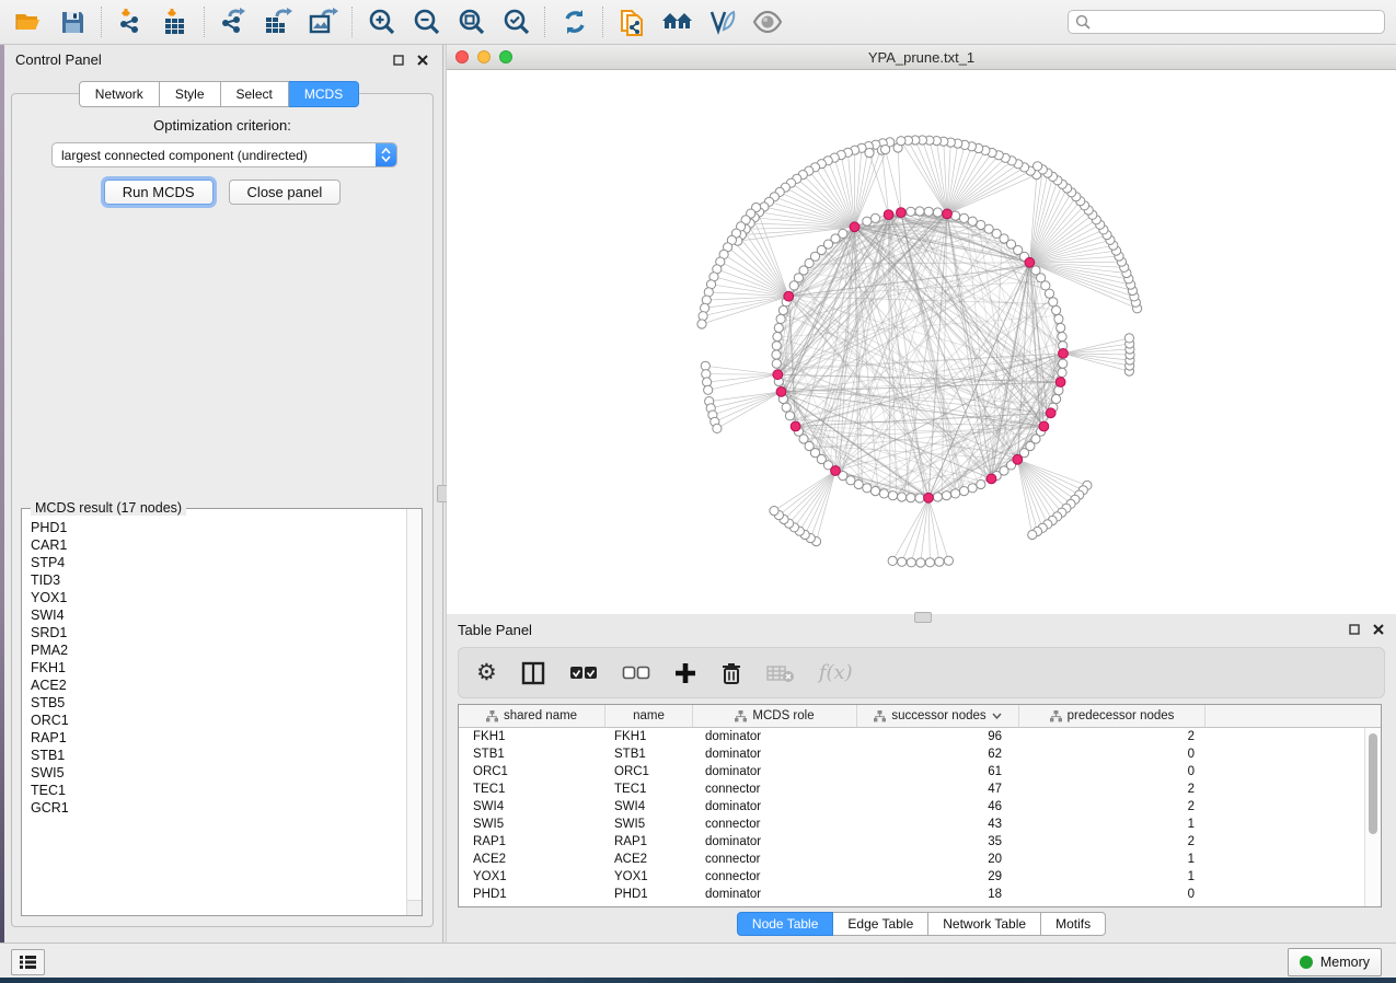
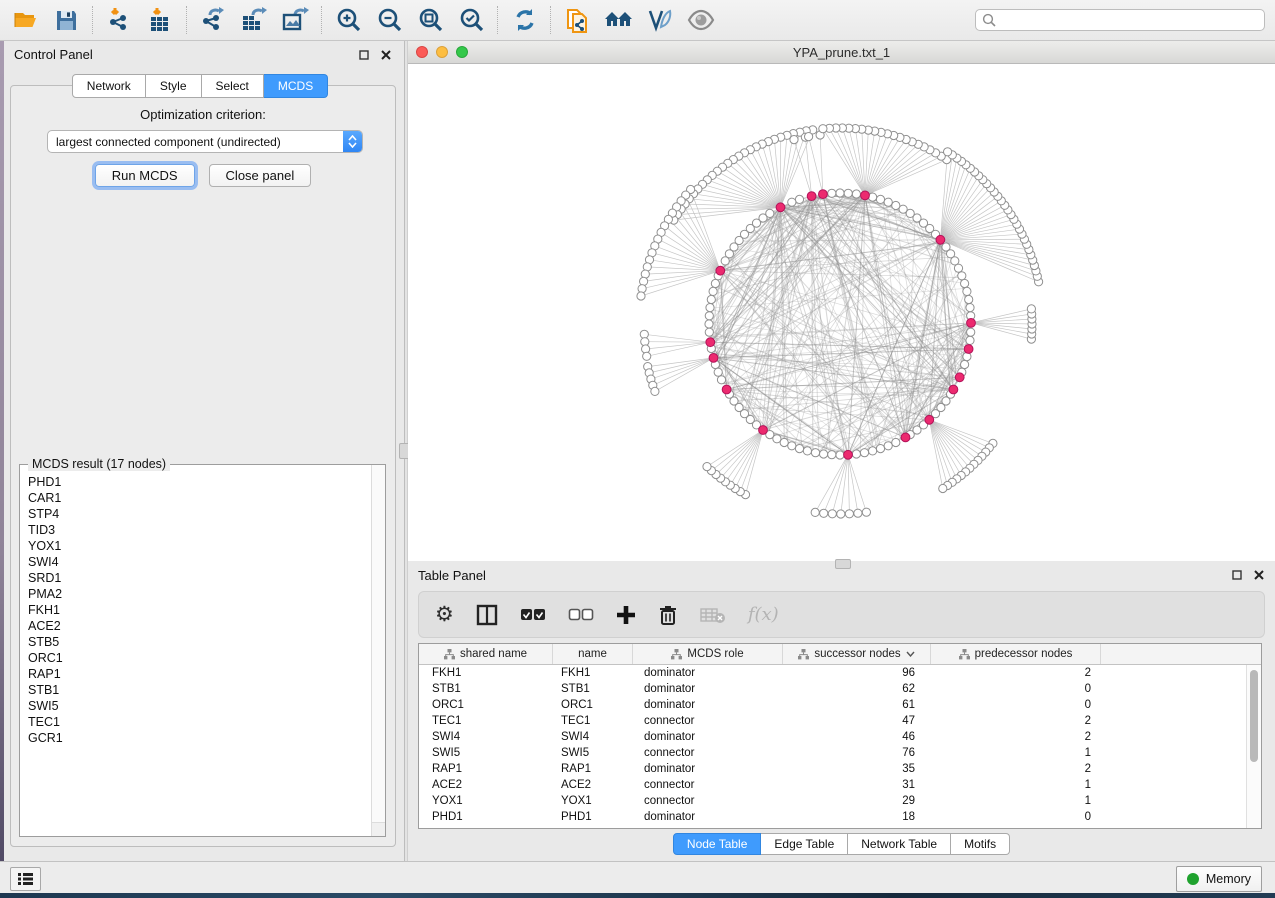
  Control Panel
  Network
  Style
  Select
  MCDS
  Optimization criterion:
  largest connected component (undirected)
  Run MCDS
  Close panel
  MCDS result (17 nodes)
  PHD1
  CAR1
  STP4
  TID3
  YOX1
  SWI4
  SRD1
  PMA2
  FKH1
  ACE2
  STB5
  ORC1
  RAP1
  STB1
  SWI5
  TEC1
  GCR1
  YPA_prune.txt_1
  Table Panel
  ⚙
  f(x)
  shared name
  name
  MCDS role
  successor nodes
  predecessor nodes
  FKH1
  FKH1
  dominator
  96
  2
  STB1
  STB1
  dominator
  62
  0
  ORC1
  ORC1
  dominator
  61
  0
  TEC1
  TEC1
  connector
  47
  2
  SWI4
  SWI4
  dominator
  46
  2
  SWI5
  SWI5
  connector
- 43
+ 76
  1
  RAP1
  RAP1
  dominator
  35
  2
  ACE2
  ACE2
  connector
- 20
+ 31
  1
  YOX1
  YOX1
  connector
  29
  1
  PHD1
  PHD1
  dominator
  18
  0
  Node Table
  Edge Table
  Network Table
  Motifs
  Memory
